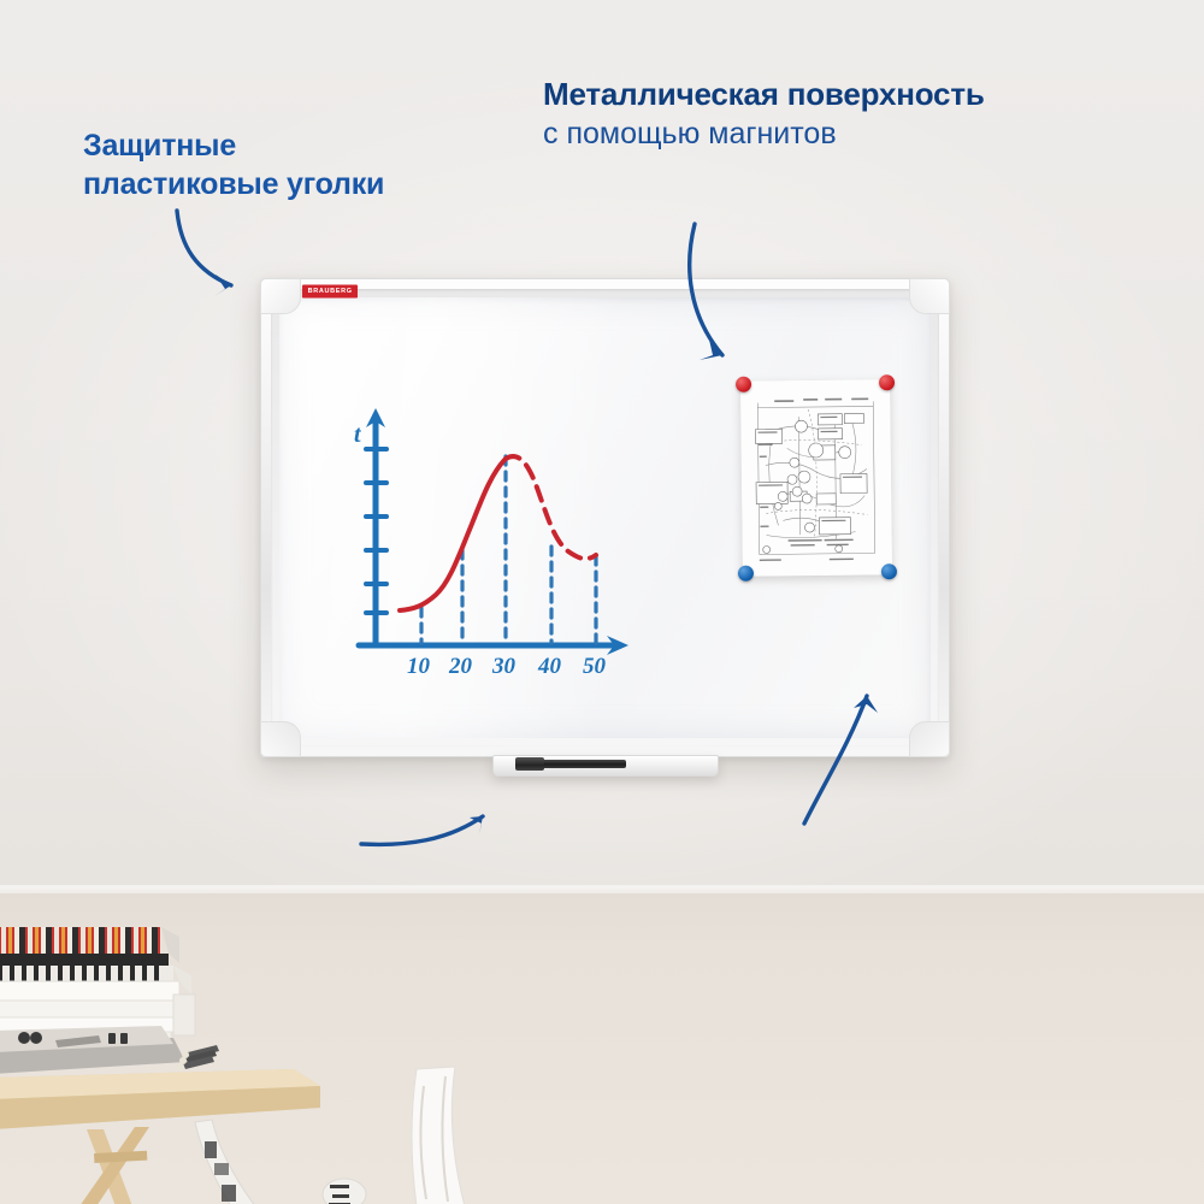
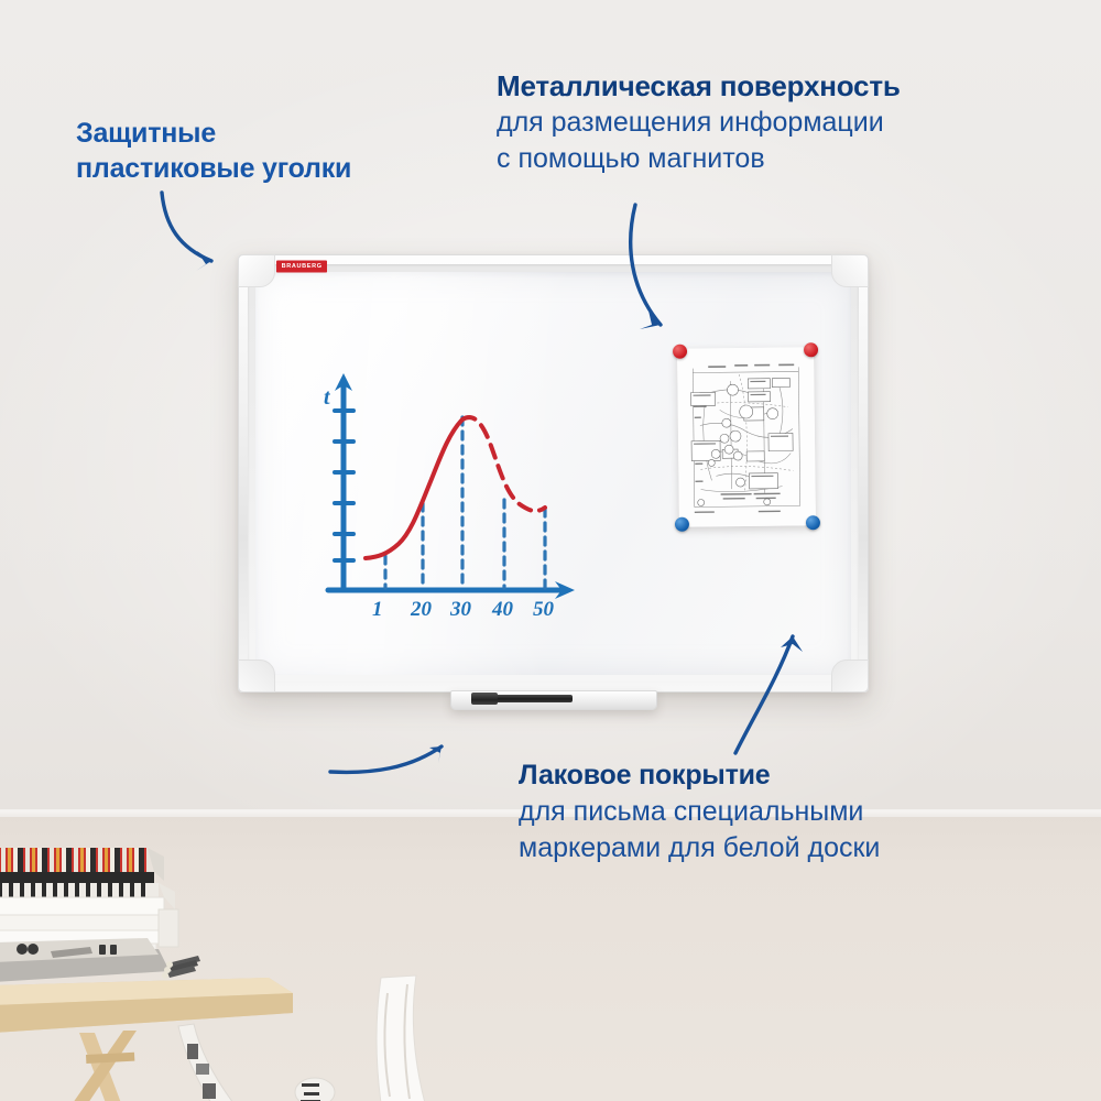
  t
- 10
+ 1
  20
  30
  40
  50
  Защитные
  пластиковые уголки
  Металлическая поверхность
+ для размещения информации
  с помощью магнитов
+ Лаковое покрытие
+ для письма специальными
+ маркерами для белой доски
